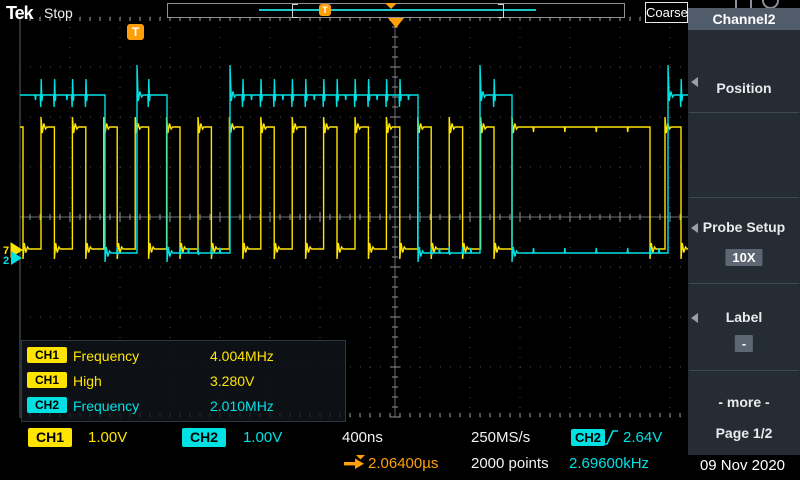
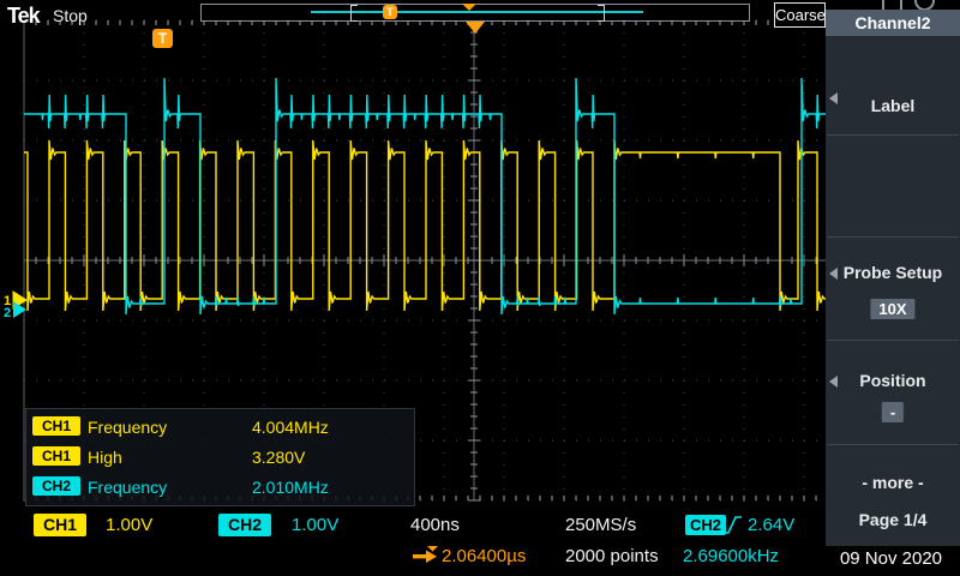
- 7
+ 1
  2
  Tek
  Stop
  T
  Coarse
  T
  CH1
  Frequency
  4.004MHz
  CH1
  High
  3.280V
  CH2
  Frequency
  2.010MHz
  CH1
  1.00V
  CH2
  1.00V
  400ns
  250MS/s
  CH2
  2.64V
  2.06400µs
  2000 points
  2.69600kHz
  Channel2
- Position
+ Label
  Probe Setup
  10X
- Label
+ Position
  -
  - more -
- Page 1/2
+ Page 1/4
  09 Nov 2020
